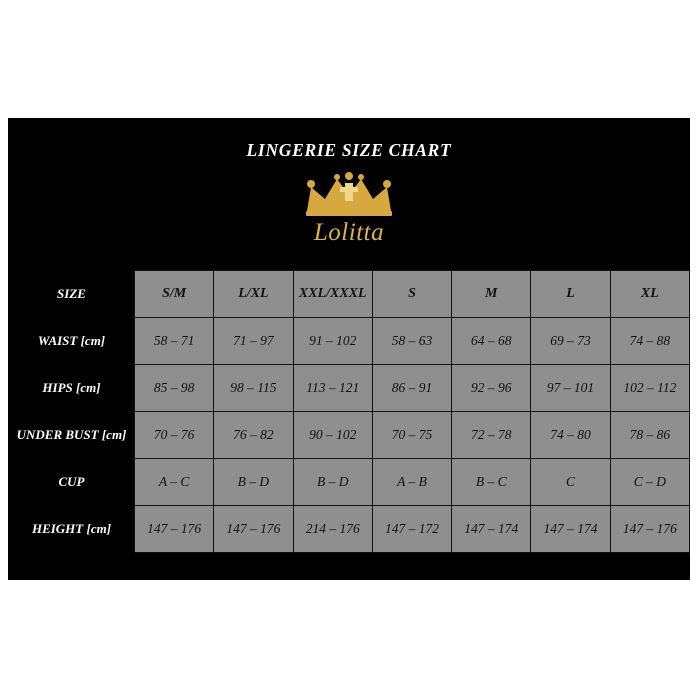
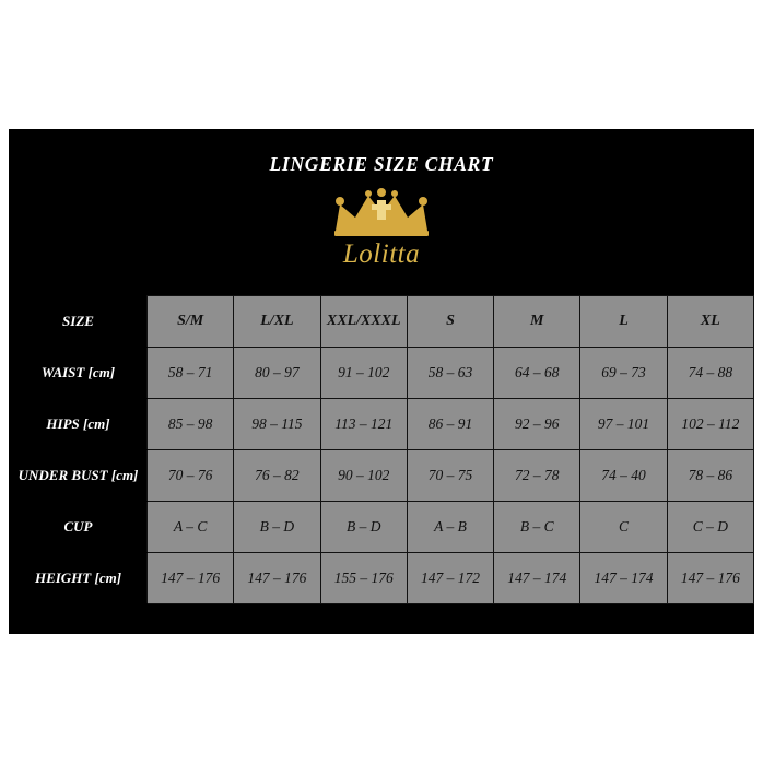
  LINGERIE SIZE CHART
  Lolitta
  SIZE	S/M	L/XL	XXL/XXXL	S	M	L	XL
- WAIST [cm]	58 – 71	71 – 97	91 – 102	58 – 63	64 – 68	69 – 73	74 – 88
+ WAIST [cm]	58 – 71	80 – 97	91 – 102	58 – 63	64 – 68	69 – 73	74 – 88
  HIPS [cm]	85 – 98	98 – 115	113 – 121	86 – 91	92 – 96	97 – 101	102 – 112
- UNDER BUST [cm]	70 – 76	76 – 82	90 – 102	70 – 75	72 – 78	74 – 80	78 – 86
+ UNDER BUST [cm]	70 – 76	76 – 82	90 – 102	70 – 75	72 – 78	74 – 40	78 – 86
  CUP	A – C	B – D	B – D	A – B	B – C	C	C – D
- HEIGHT [cm]	147 – 176	147 – 176	214 – 176	147 – 172	147 – 174	147 – 174	147 – 176
+ HEIGHT [cm]	147 – 176	147 – 176	155 – 176	147 – 172	147 – 174	147 – 174	147 – 176
